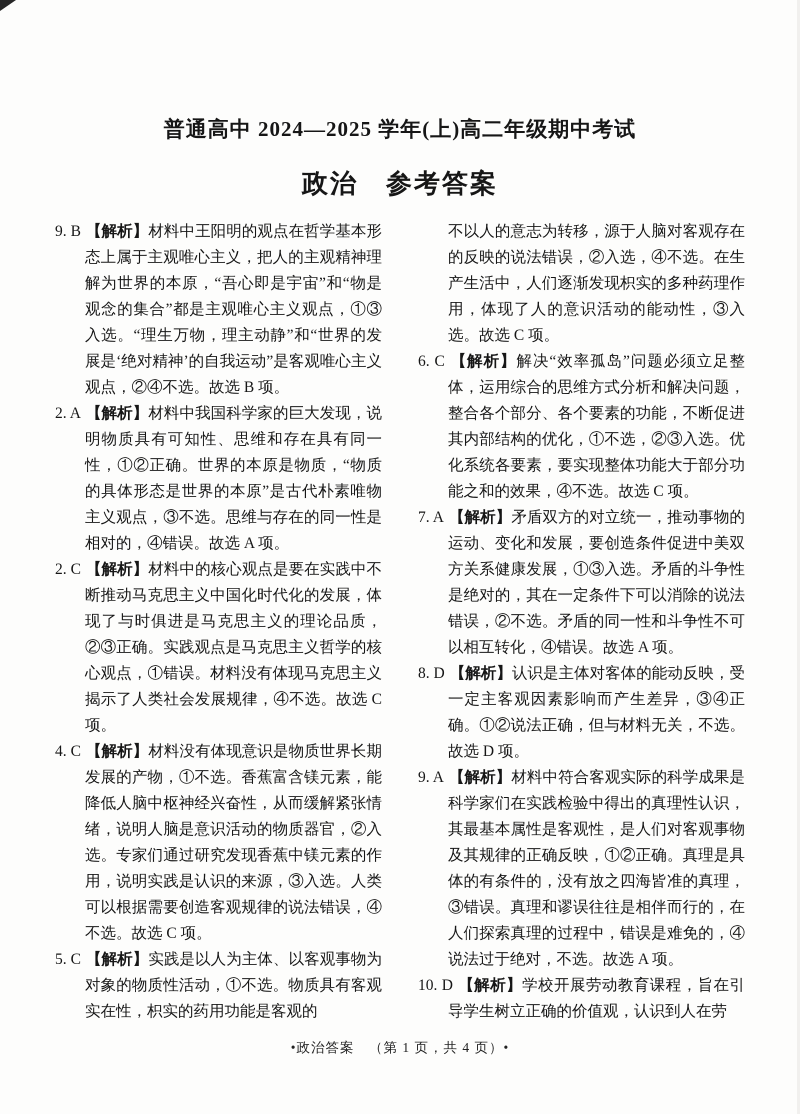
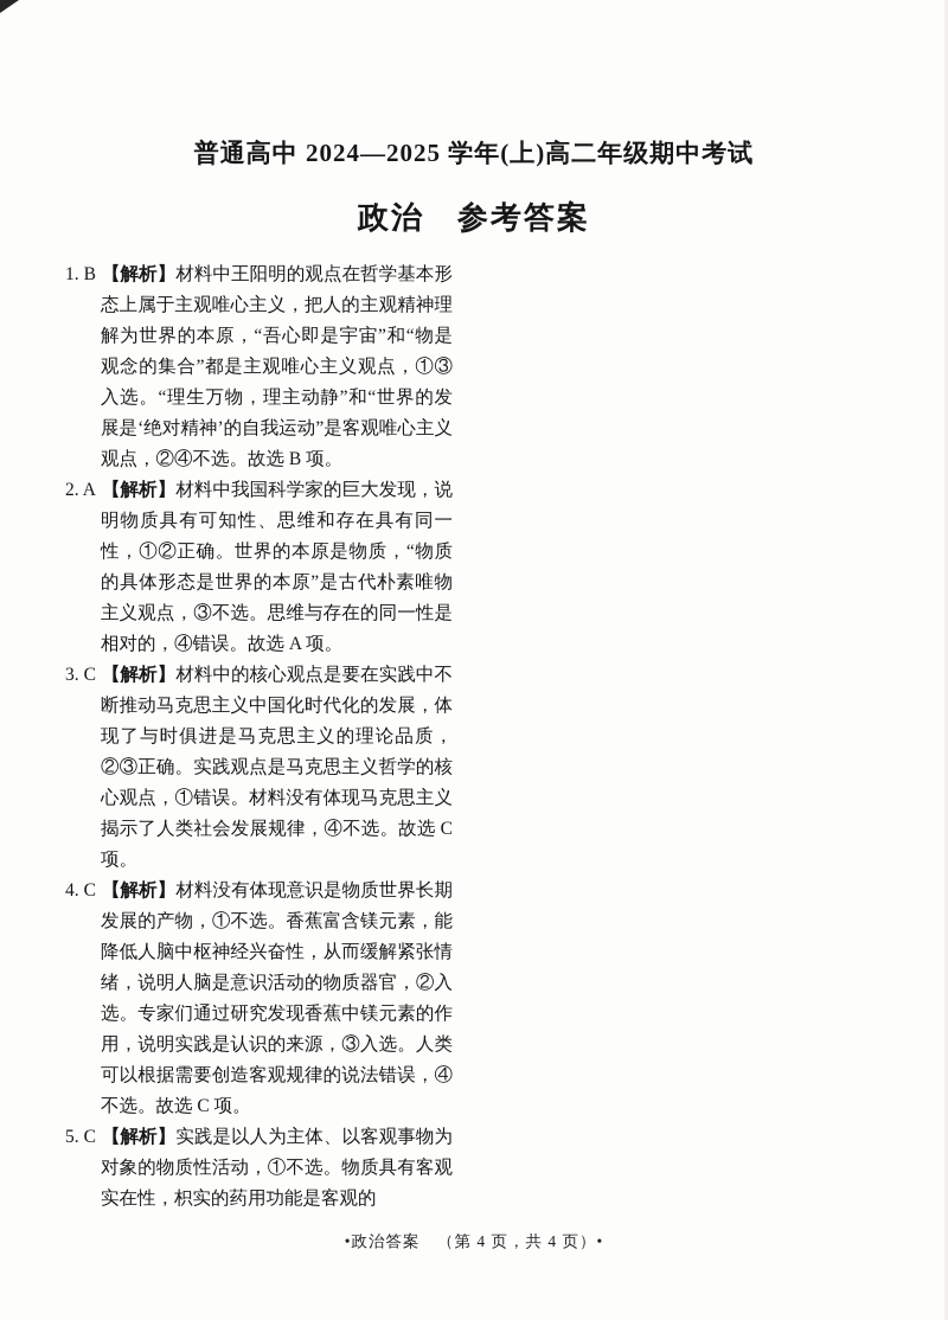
  普通高中 2024—2025 学年(上)高二年级期中考试
  政治 参考答案
- 9. B 【解析】材料中王阳明的观点在哲学基本形态上属于主观唯心主义，把人的主观精神理解为世界的本原，“吾心即是宇宙”和“物是观念的集合”都是主观唯心主义观点，①③入选。“理生万物，理主动静”和“世界的发展是‘绝对精神’的自我运动”是客观唯心主义观点，②④不选。故选 B 项。
+ 1. B 【解析】材料中王阳明的观点在哲学基本形态上属于主观唯心主义，把人的主观精神理解为世界的本原，“吾心即是宇宙”和“物是观念的集合”都是主观唯心主义观点，①③入选。“理生万物，理主动静”和“世界的发展是‘绝对精神’的自我运动”是客观唯心主义观点，②④不选。故选 B 项。
  2. A 【解析】材料中我国科学家的巨大发现，说明物质具有可知性、思维和存在具有同一性，①②正确。世界的本原是物质，“物质的具体形态是世界的本原”是古代朴素唯物主义观点，③不选。思维与存在的同一性是相对的，④错误。故选 A 项。
- 2. C 【解析】材料中的核心观点是要在实践中不断推动马克思主义中国化时代化的发展，体现了与时俱进是马克思主义的理论品质，②③正确。实践观点是马克思主义哲学的核心观点，①错误。材料没有体现马克思主义揭示了人类社会发展规律，④不选。故选 C 项。
+ 3. C 【解析】材料中的核心观点是要在实践中不断推动马克思主义中国化时代化的发展，体现了与时俱进是马克思主义的理论品质，②③正确。实践观点是马克思主义哲学的核心观点，①错误。材料没有体现马克思主义揭示了人类社会发展规律，④不选。故选 C 项。
  4. C 【解析】材料没有体现意识是物质世界长期发展的产物，①不选。香蕉富含镁元素，能降低人脑中枢神经兴奋性，从而缓解紧张情绪，说明人脑是意识活动的物质器官，②入选。专家们通过研究发现香蕉中镁元素的作用，说明实践是认识的来源，③入选。人类可以根据需要创造客观规律的说法错误，④不选。故选 C 项。
  5. C 【解析】实践是以人为主体、以客观事物为对象的物质性活动，①不选。物质具有客观实在性，枳实的药用功能是客观的
- 不以人的意志为转移，源于人脑对客观存在的反映的说法错误，②入选，④不选。在生产生活中，人们逐渐发现枳实的多种药理作用，体现了人的意识活动的能动性，③入选。故选 C 项。
- 6. C 【解析】解决“效率孤岛”问题必须立足整体，运用综合的思维方式分析和解决问题，整合各个部分、各个要素的功能，不断促进其内部结构的优化，①不选，②③入选。优化系统各要素，要实现整体功能大于部分功能之和的效果，④不选。故选 C 项。
- 7. A 【解析】矛盾双方的对立统一，推动事物的运动、变化和发展，要创造条件促进中美双方关系健康发展，①③入选。矛盾的斗争性是绝对的，其在一定条件下可以消除的说法错误，②不选。矛盾的同一性和斗争性不可以相互转化，④错误。故选 A 项。
- 8. D 【解析】认识是主体对客体的能动反映，受一定主客观因素影响而产生差异，③④正确。①②说法正确，但与材料无关，不选。故选 D 项。
- 9. A 【解析】材料中符合客观实际的科学成果是科学家们在实践检验中得出的真理性认识，其最基本属性是客观性，是人们对客观事物及其规律的正确反映，①②正确。真理是具体的有条件的，没有放之四海皆准的真理，③错误。真理和谬误往往是相伴而行的，在人们探索真理的过程中，错误是难免的，④说法过于绝对，不选。故选 A 项。
- 10. D 【解析】学校开展劳动教育课程，旨在引导学生树立正确的价值观，认识到人在劳
- •政治答案 （第 1 页，共 4 页）•
+ •政治答案 （第 4 页，共 4 页）•
